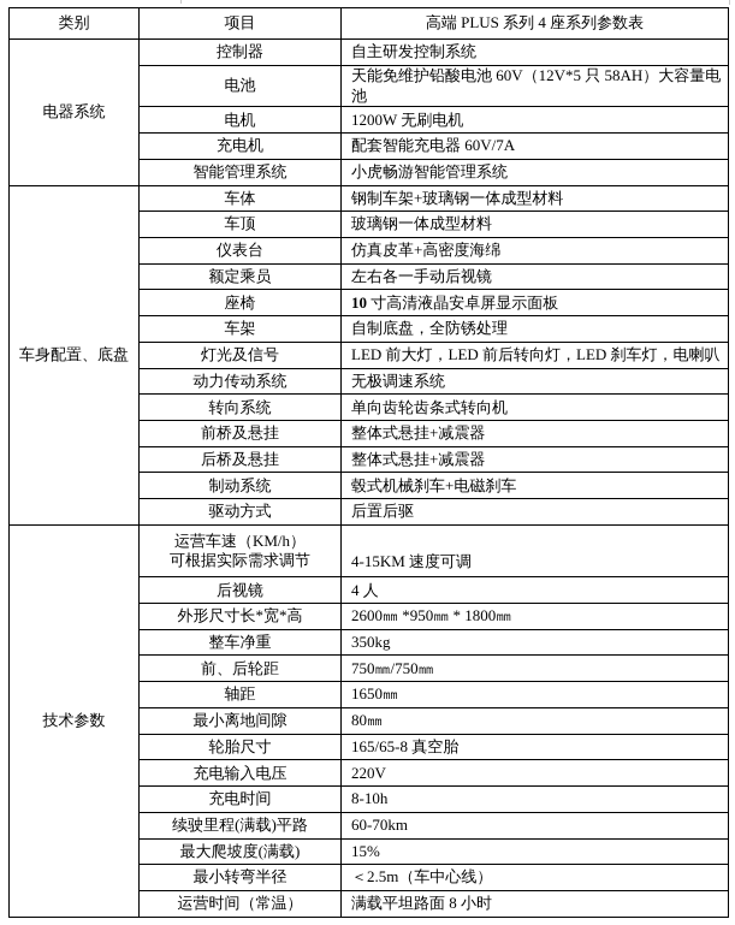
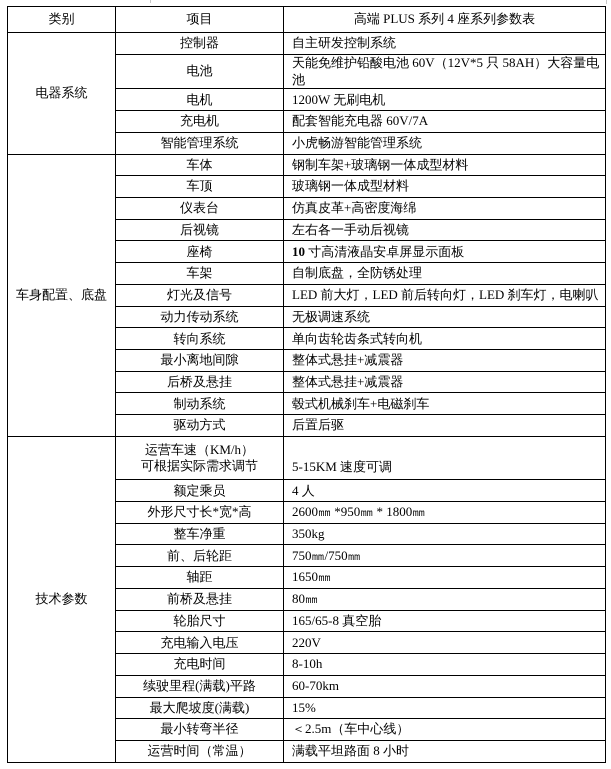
  类别	项目	高端 PLUS 系列 4 座系列参数表
  电器系统	控制器	自主研发控制系统
  电池	天能免维护铅酸电池 60V（12V*5 只 58AH）大容量电池
  电机	1200W 无刷电机
  充电机	配套智能充电器 60V/7A
  智能管理系统	小虎畅游智能管理系统
  车身配置、底盘	车体	钢制车架+玻璃钢一体成型材料
  车顶	玻璃钢一体成型材料
  仪表台	仿真皮革+高密度海绵
- 额定乘员	左右各一手动后视镜
+ 后视镜	左右各一手动后视镜
  座椅	10 寸高清液晶安卓屏显示面板
  车架	自制底盘，全防锈处理
  灯光及信号	LED 前大灯，LED 前后转向灯，LED 刹车灯，电喇叭
  动力传动系统	无极调速系统
  转向系统	单向齿轮齿条式转向机
- 前桥及悬挂	整体式悬挂+减震器
+ 最小离地间隙	整体式悬挂+减震器
  后桥及悬挂	整体式悬挂+减震器
  制动系统	毂式机械刹车+电磁刹车
  驱动方式	后置后驱
- 技术参数	运营车速（KM/h） 可根据实际需求调节	4-15KM 速度可调
+ 技术参数	运营车速（KM/h） 可根据实际需求调节	5-15KM 速度可调
- 后视镜	4 人
+ 额定乘员	4 人
  外形尺寸长*宽*高	2600㎜ *950㎜ * 1800㎜
  整车净重	350kg
  前、后轮距	750㎜/750㎜
  轴距	1650㎜
- 最小离地间隙	80㎜
+ 前桥及悬挂	80㎜
  轮胎尺寸	165/65-8 真空胎
  充电输入电压	220V
  充电时间	8-10h
  续驶里程(满载)平路	60-70km
  最大爬坡度(满载)	15%
  最小转弯半径	＜2.5m（车中心线）
  运营时间（常温）	满载平坦路面 8 小时
